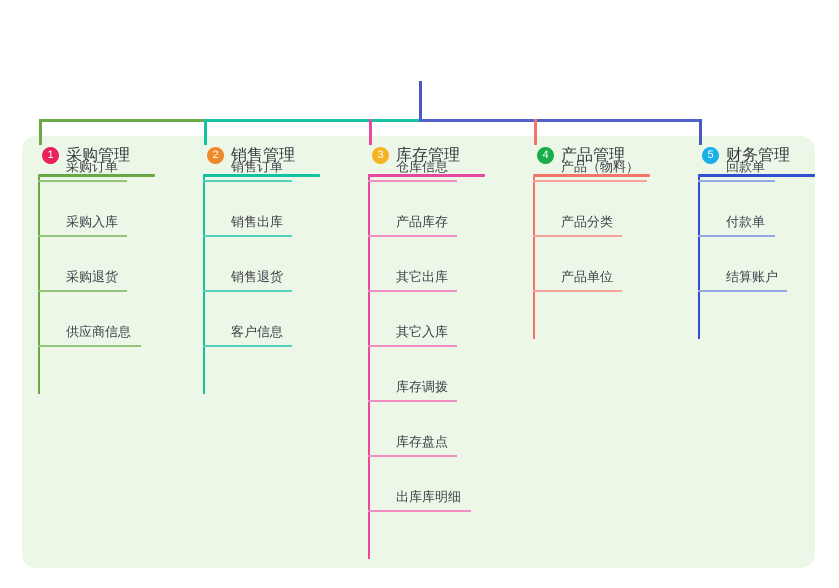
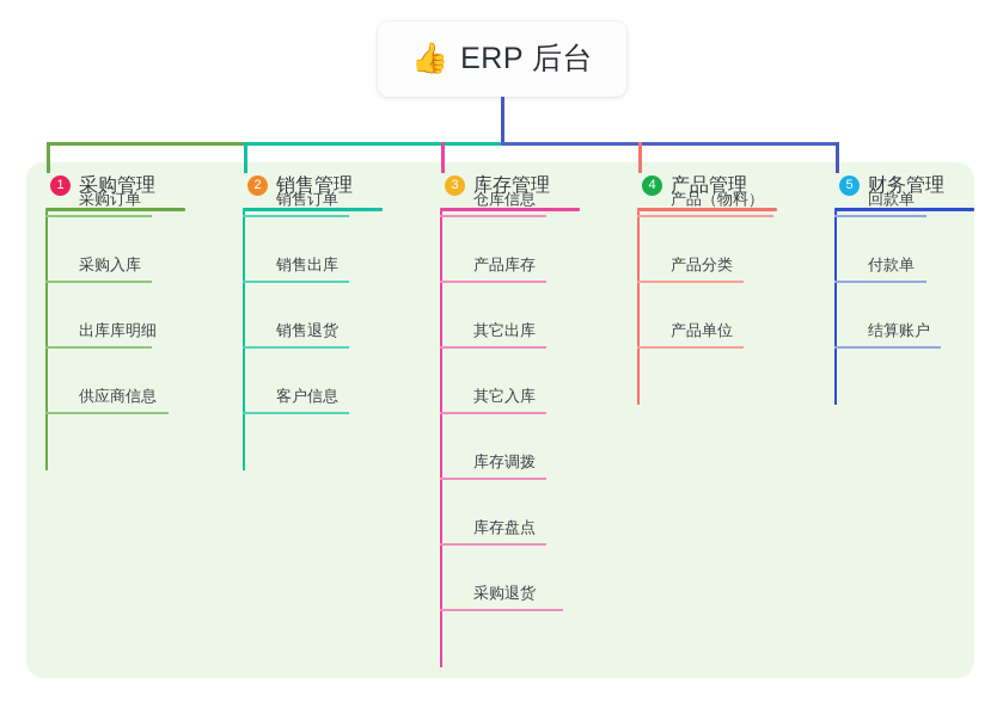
+ 👍
+ ERP 后台
  1
  采购管理
  采购订单
  采购入库
- 采购退货
+ 出库库明细
  供应商信息
  2
  销售管理
  销售订单
  销售出库
  销售退货
  客户信息
  3
  库存管理
  仓库信息
  产品库存
  其它出库
  其它入库
  库存调拨
  库存盘点
- 出库库明细
+ 采购退货
  4
  产品管理
  产品（物料）
  产品分类
  产品单位
  5
  财务管理
  回款单
  付款单
  结算账户
